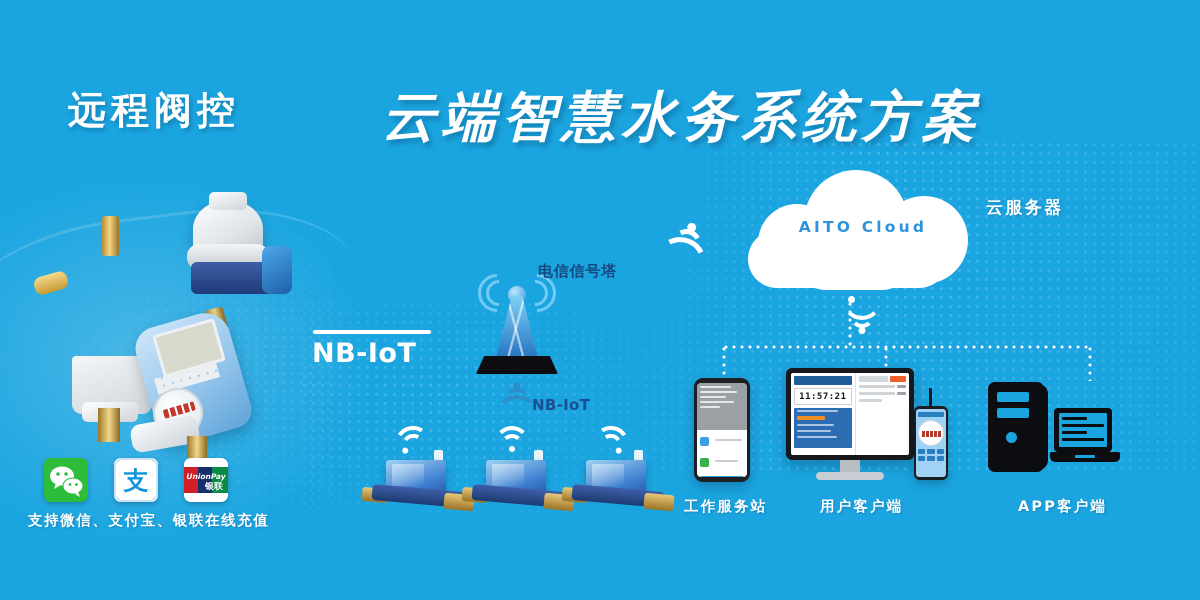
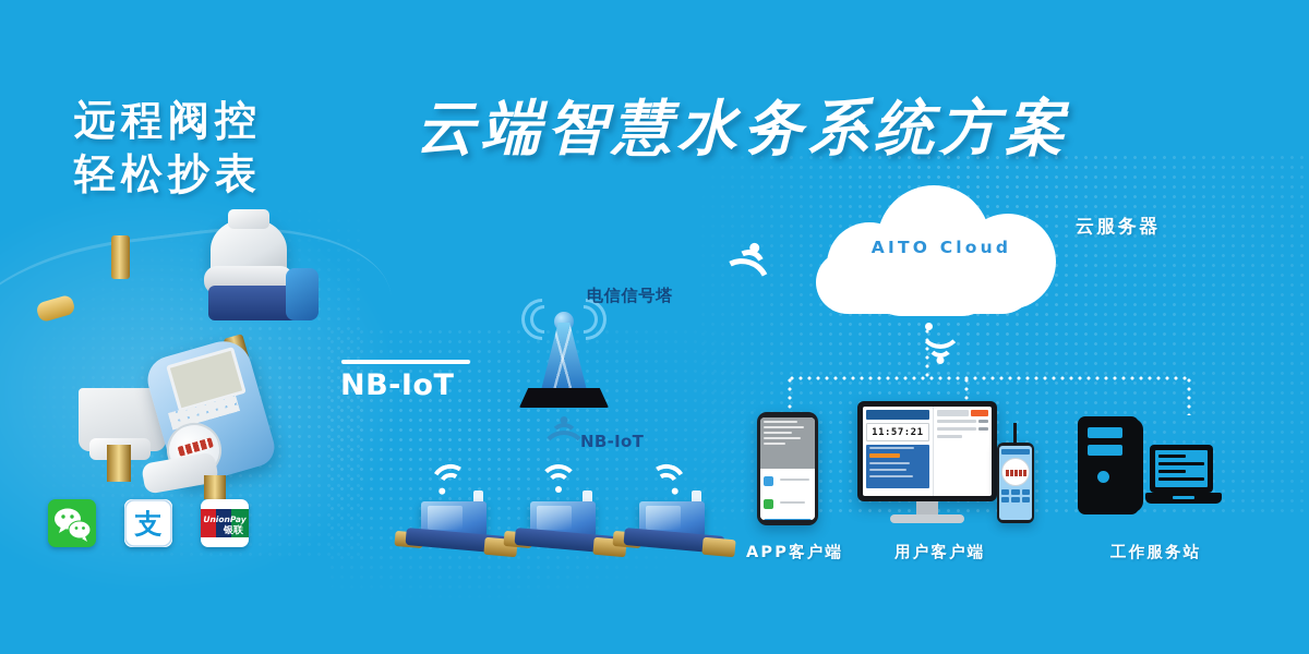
  远程阀控
+ 轻松抄表
  云端智慧水务系统方案
  支
  UnionPay
  银联
- 支持微信、支付宝、银联在线充值
  NB-IoT
  NB-IoT
  电信信号塔
  AITO Cloud
  云服务器
  11:57:21
- 工作服务站
+ APP客户端
  用户客户端
- APP客户端
+ 工作服务站
